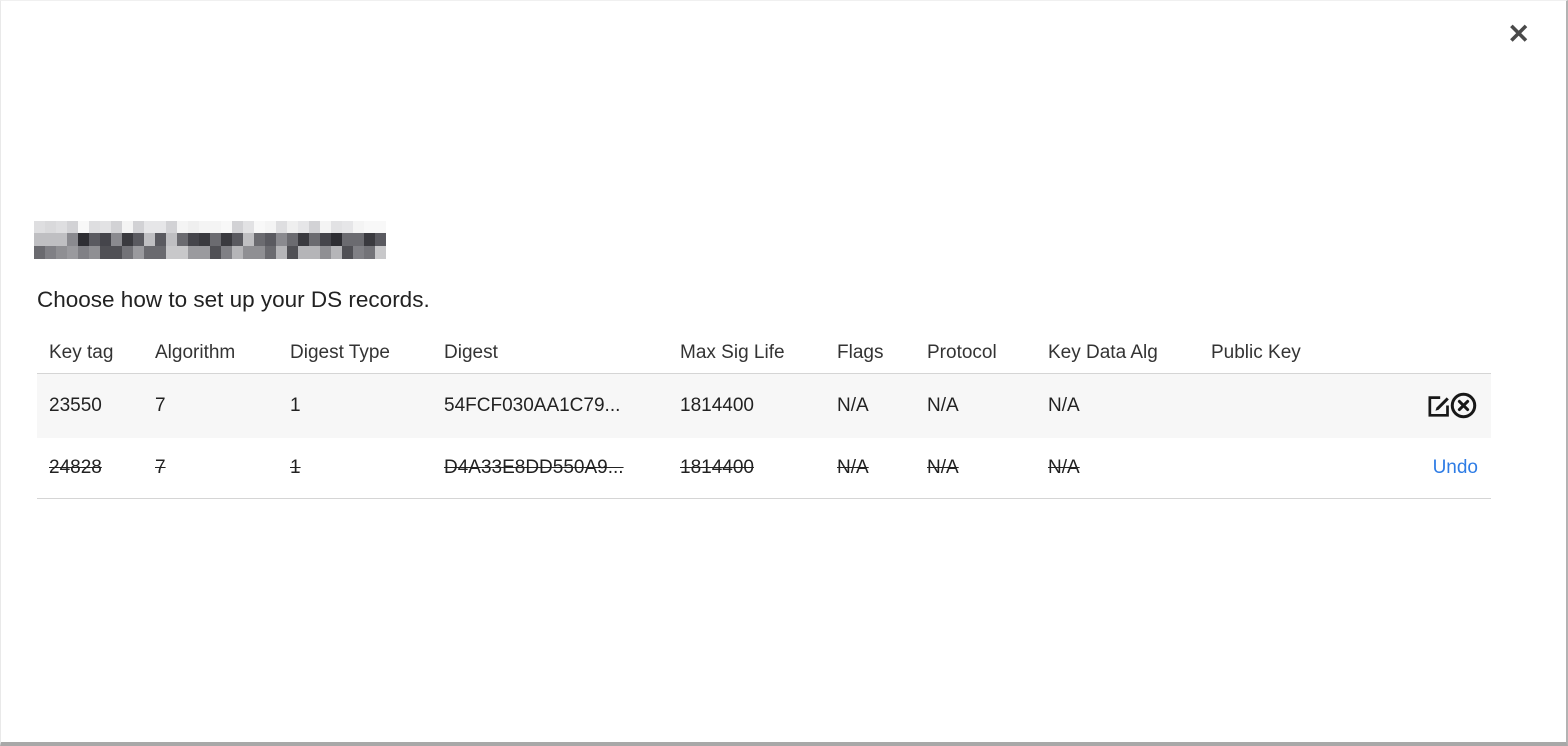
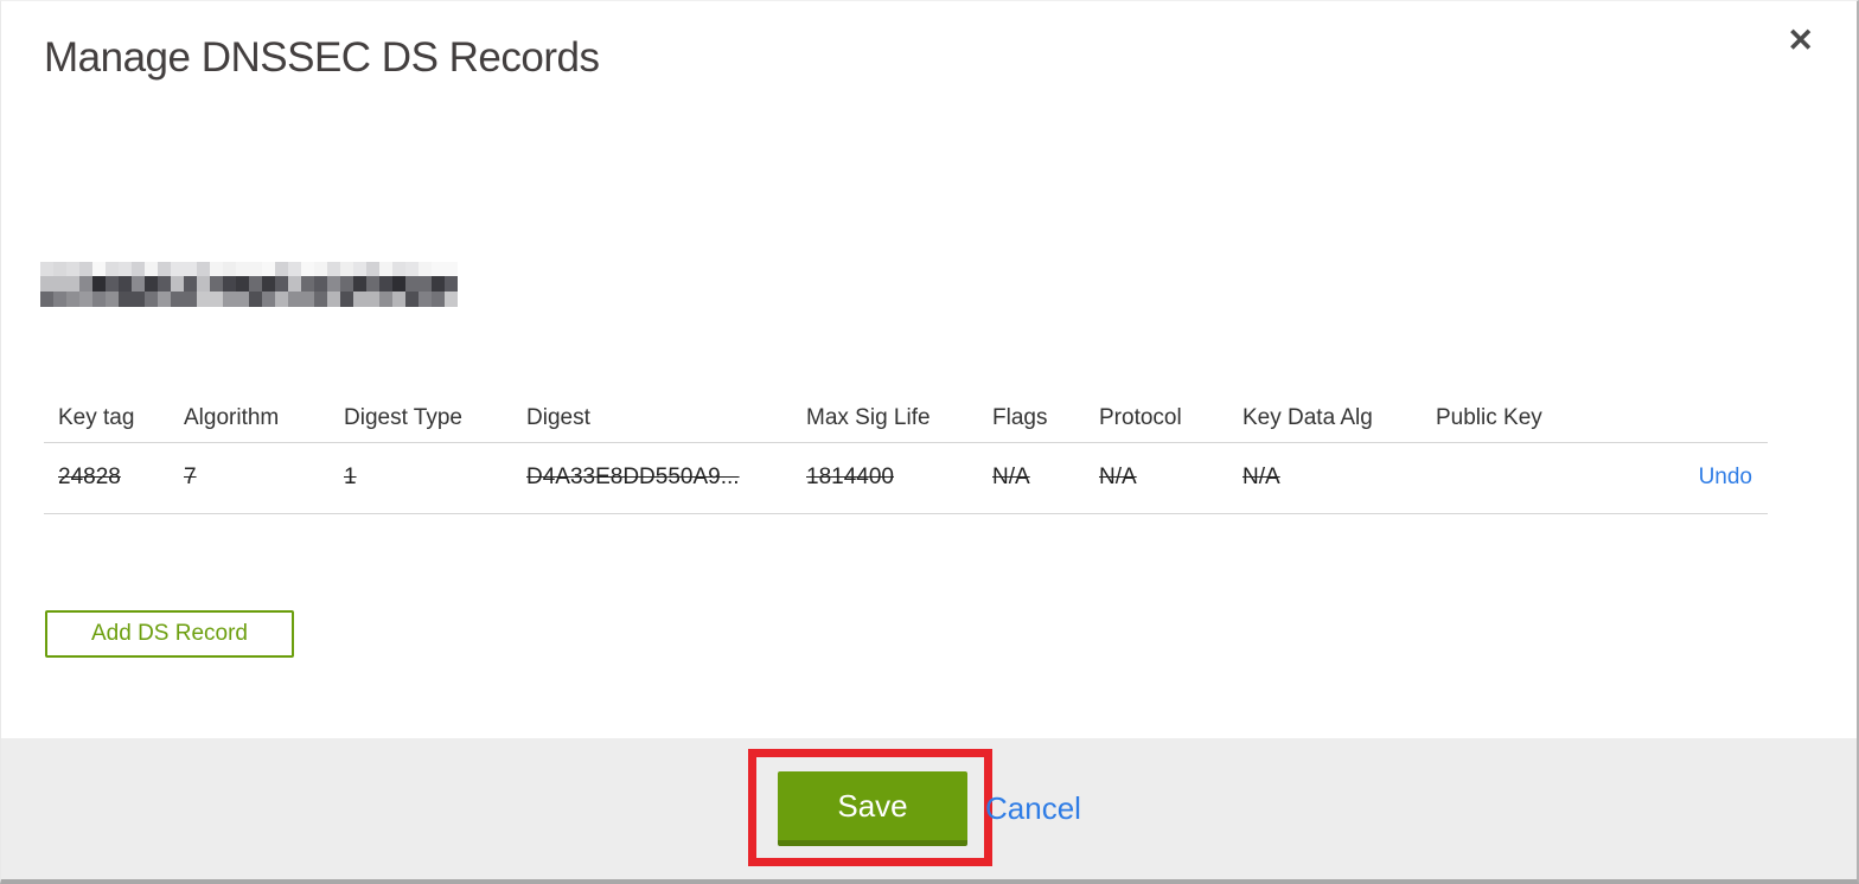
+ Manage DNSSEC DS Records
  ✕
- Choose how to set up your DS records.
  Key tag	Algorithm	Digest Type	Digest	Max Sig Life	Flags	Protocol	Key Data Alg	Public Key
- 23550	7	1	54FCF030AA1C79...	1814400	N/A	N/A	N/A
  24828	7	1	D4A33E8DD550A9...	1814400	N/A	N/A	N/A		Undo
+ Add DS Record
+ Save
+ Cancel
